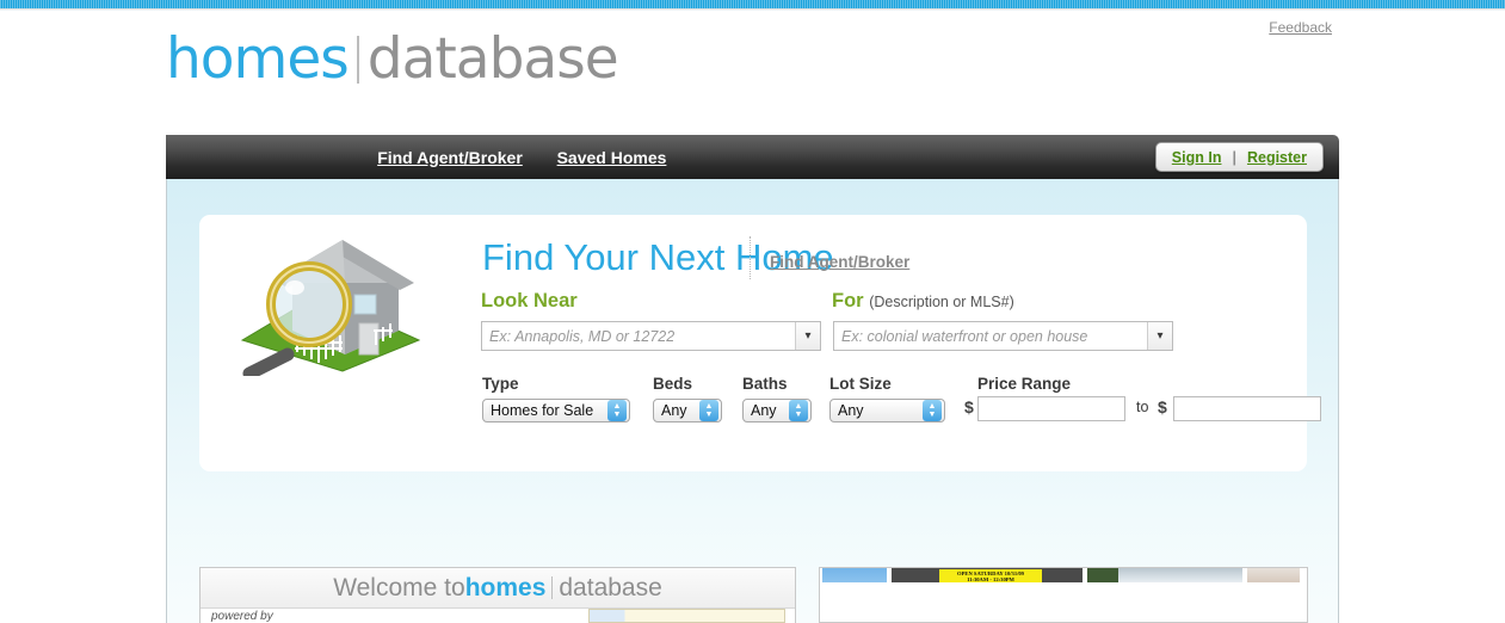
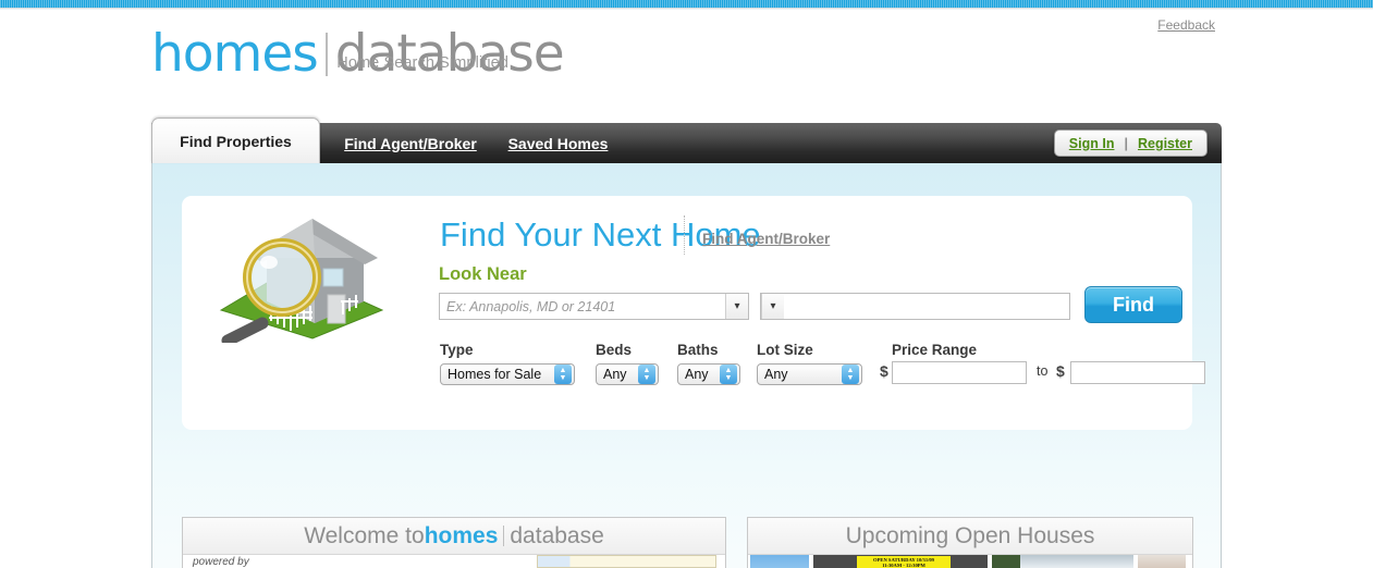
  Feedback
  homes
  database
+ Home Search Simplified
+ Find Properties
  Find Agent/Broker
  Saved Homes
  Sign In
  |
  Register
  Find Your Next Home
  Find Agent/Broker
  Look Near
- Ex: Annapolis, MD or 12722
+ Ex: Annapolis, MD or 21401
  ▾
- For (Description or MLS#)
- Ex: colonial waterfront or open house
  ▾
+ Find
  Type
  Beds
  Baths
  Lot Size
  Price Range
  Homes for Sale
  Any
  Any
  Any
  $
  to
  $
  Welcome to
  homes
  database
  powered by
+ Upcoming Open Houses
